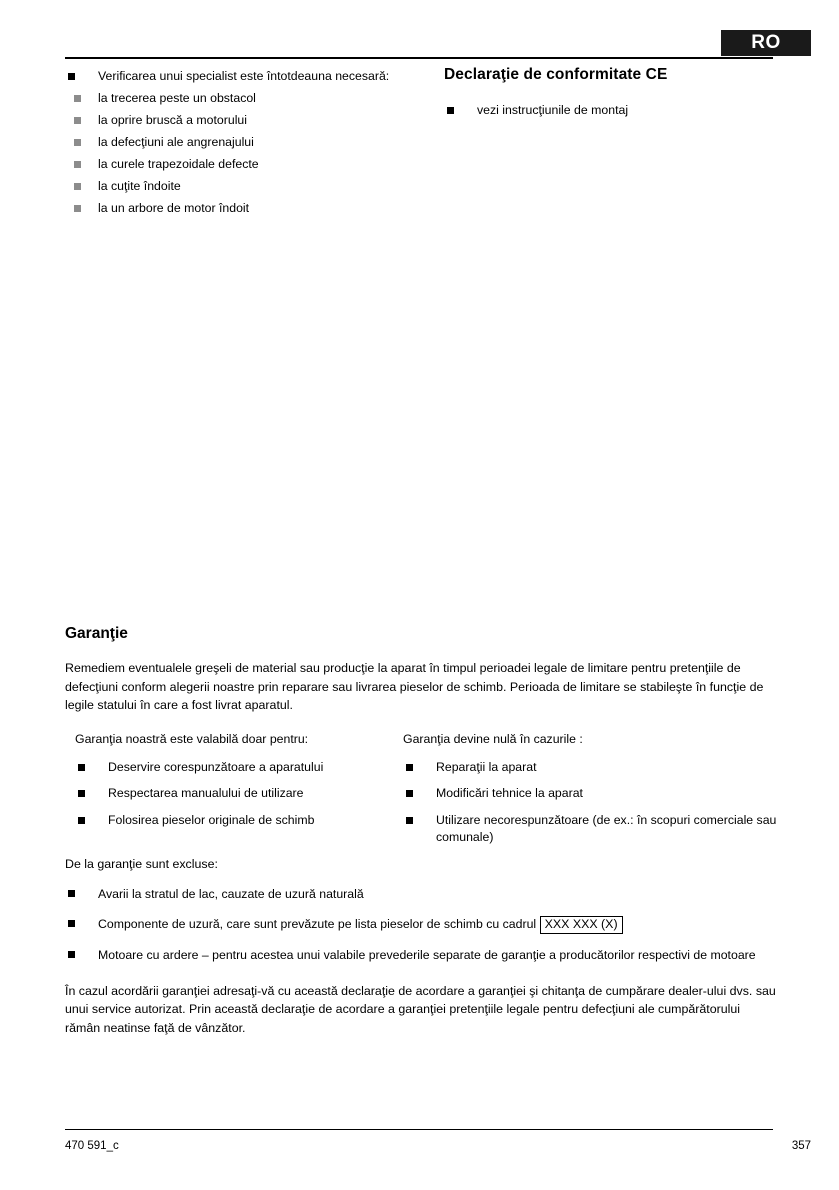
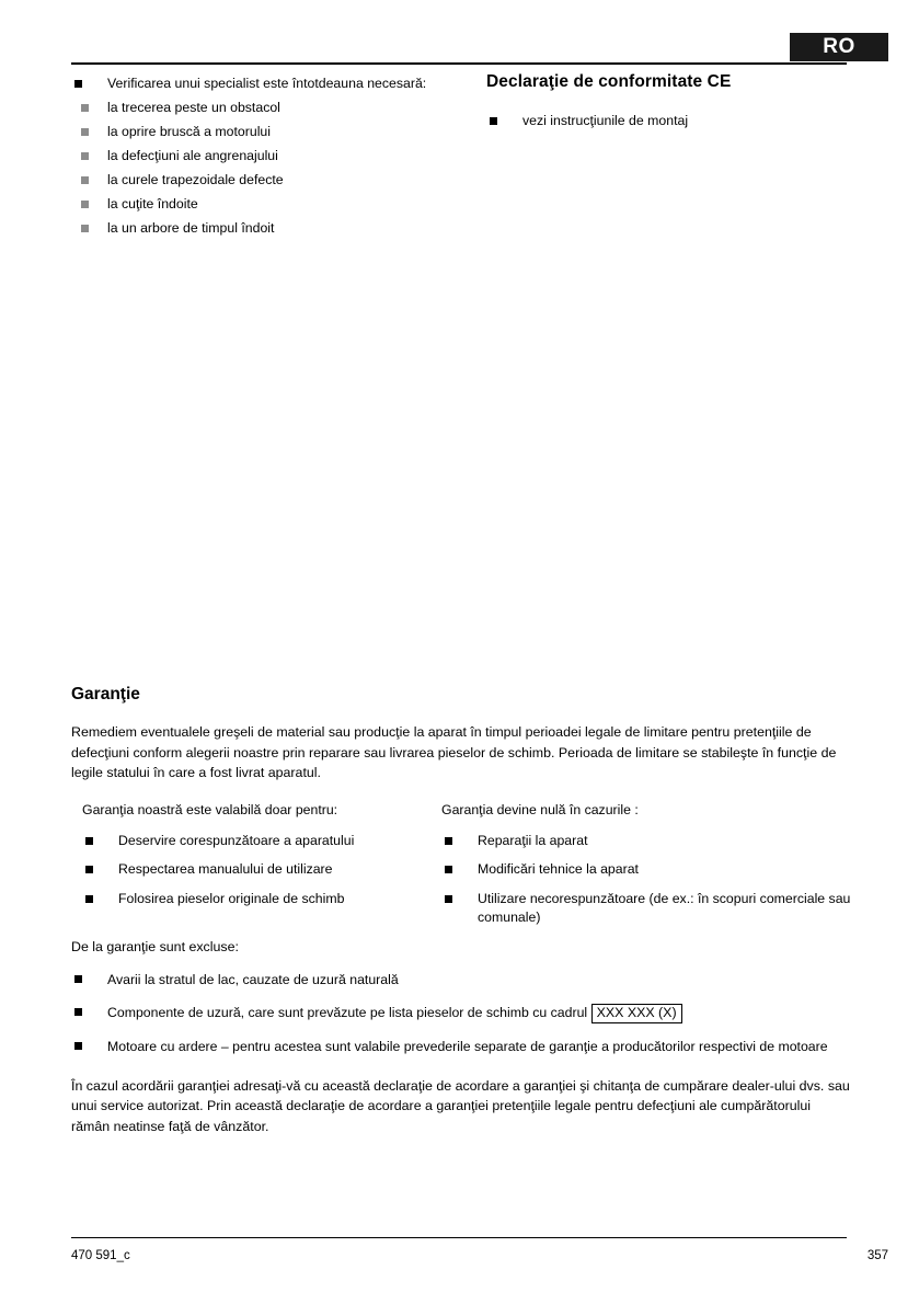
  RO
  Verificarea unui specialist este întotdeauna necesară:
  la trecerea peste un obstacol
  la oprire bruscă a motorului
  la defecţiuni ale angrenajului
  la curele trapezoidale defecte
  la cuţite îndoite
- la un arbore de motor îndoit
+ la un arbore de timpul îndoit
  Declaraţie de conformitate CE
  vezi instrucţiunile de montaj
  Garanţie
  Remediem eventualele greşeli de material sau producţie la aparat în timpul perioadei legale de limitare pentru pretenţiile de defecţiuni conform alegerii noastre prin reparare sau livrarea pieselor de schimb. Perioada de limitare se stabileşte în funcţie de legile statului în care a fost livrat aparatul.
  Garanţia noastră este valabilă doar pentru:
  Deservire corespunzătoare a aparatului
  Respectarea manualului de utilizare
  Folosirea pieselor originale de schimb
  Garanţia devine nulă în cazurile :
  Reparaţii la aparat
  Modificări tehnice la aparat
  Utilizare necorespunzătoare (de ex.: în scopuri comerciale sau comunale)
  De la garanţie sunt excluse:
  Avarii la stratul de lac, cauzate de uzură naturală
  Componente de uzură, care sunt prevăzute pe lista pieselor de schimb cu cadrul XXX XXX (X)
- Motoare cu ardere – pentru acestea unui valabile prevederile separate de garanţie a producătorilor respectivi de motoare
+ Motoare cu ardere – pentru acestea sunt valabile prevederile separate de garanţie a producătorilor respectivi de motoare
  În cazul acordării garanţiei adresaţi-vă cu această declaraţie de acordare a garanţiei şi chitanţa de cumpărare dealer-ului dvs. sau unui service autorizat. Prin această declaraţie de acordare a garanţiei pretenţiile legale pentru defecţiuni ale cumpărătorului rămân neatinse faţă de vânzător.
  470 591_c
  357
